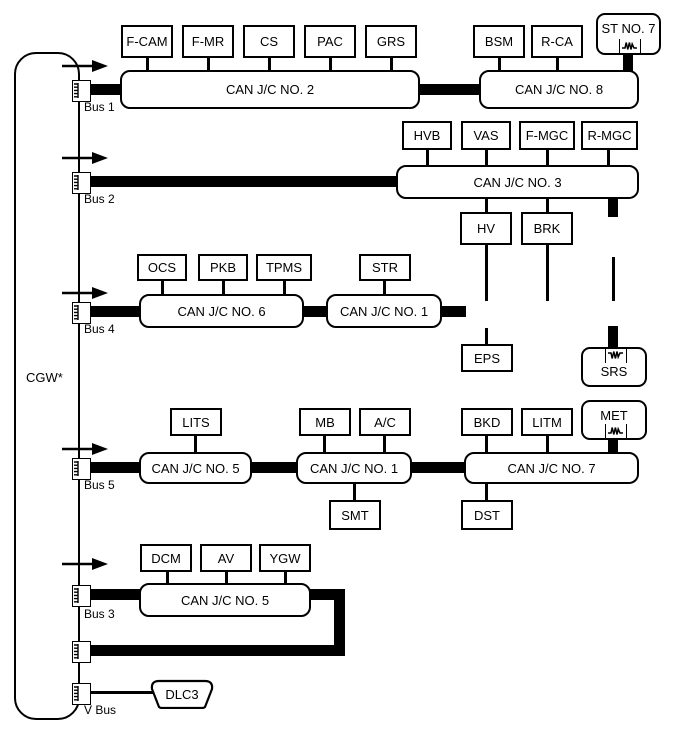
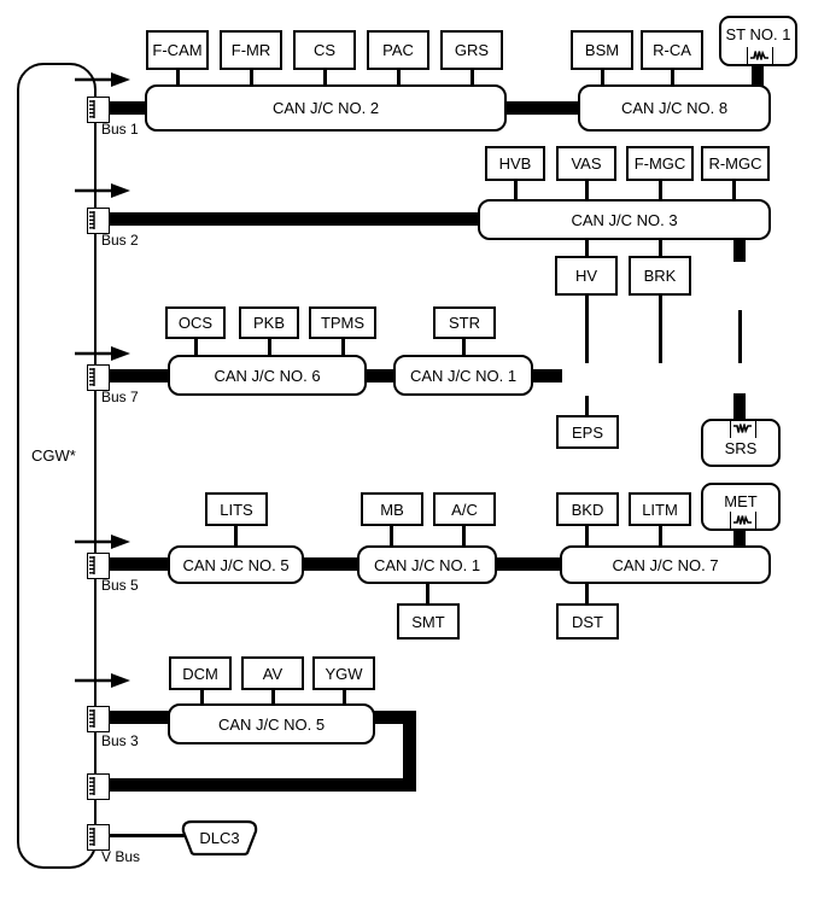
  CGW*
  Bus 1
  CAN J/C NO. 2
  CAN J/C NO. 8
  F-CAM
  F-MR
  CS
  PAC
  GRS
  BSM
  R-CA
- ST NO. 7
+ ST NO. 1
  Bus 2
  CAN J/C NO. 3
  HVB
  VAS
  F-MGC
  R-MGC
  HV
  BRK
- Bus 4
+ Bus 7
  CAN J/C NO. 6
  CAN J/C NO. 1
  OCS
  PKB
  TPMS
  STR
  EPS
  SRS
  Bus 5
  CAN J/C NO. 5
  CAN J/C NO. 1
  CAN J/C NO. 7
  LITS
  MB
  A/C
  BKD
  LITM
  MET
  SMT
  DST
  Bus 3
  CAN J/C NO. 5
  DCM
  AV
  YGW
  V Bus
  DLC3
